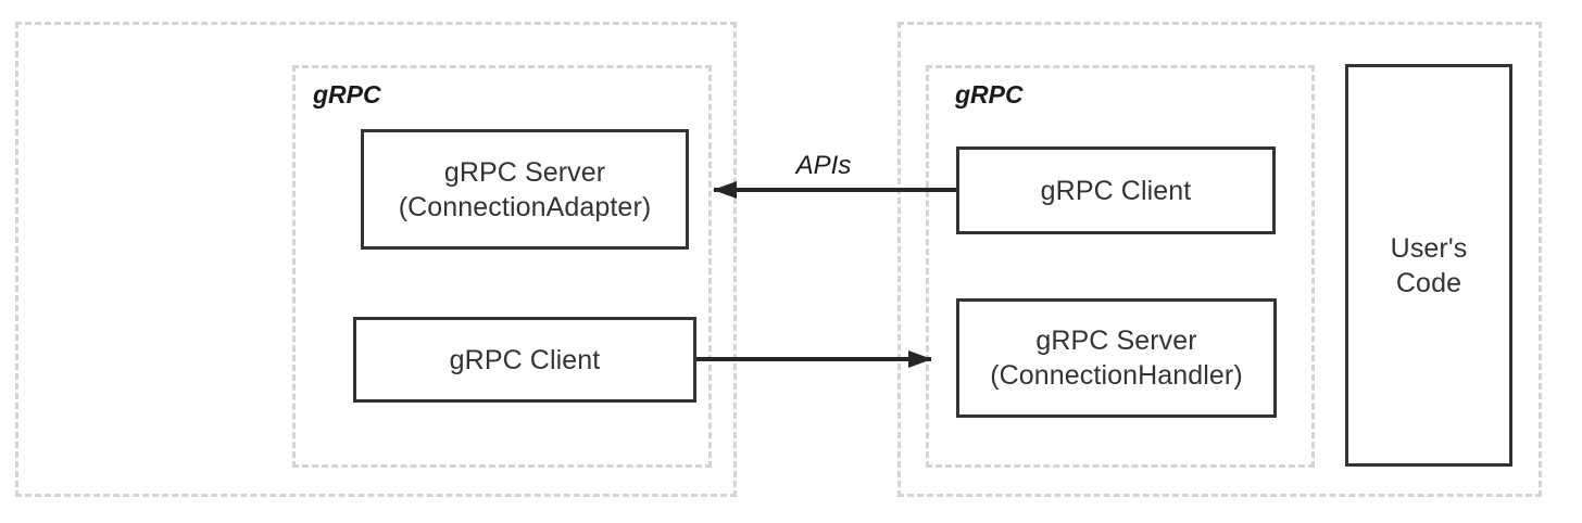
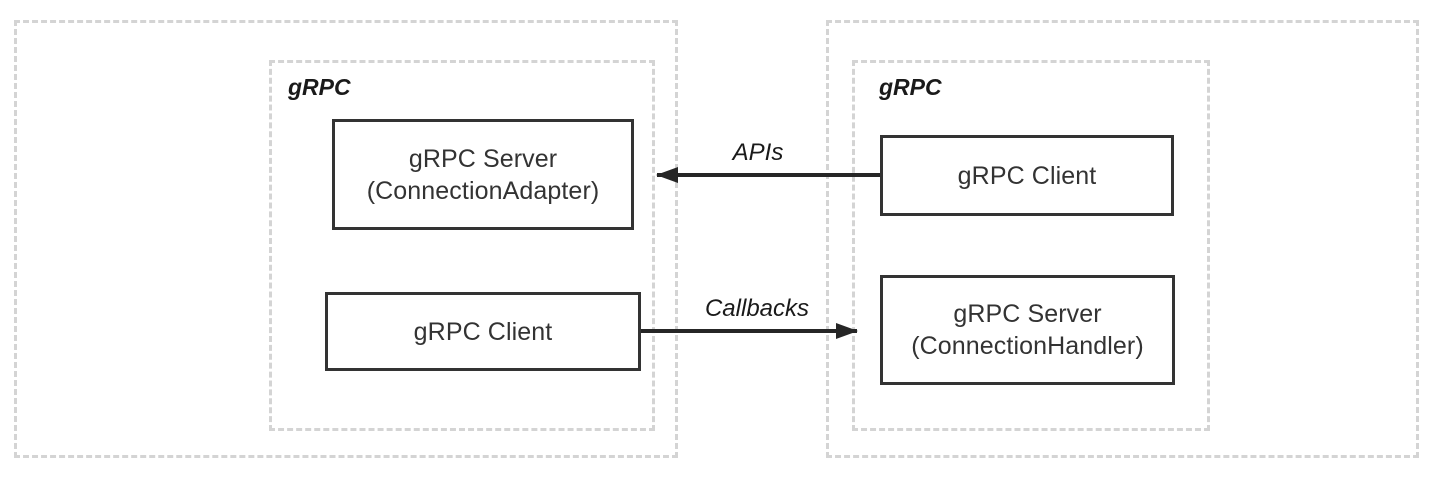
  gRPC
  gRPC
  gRPC Server
  (ConnectionAdapter)
  gRPC Client
  gRPC Client
  gRPC Server
  (ConnectionHandler)
- User's
- Code
  APIs
+ Callbacks
